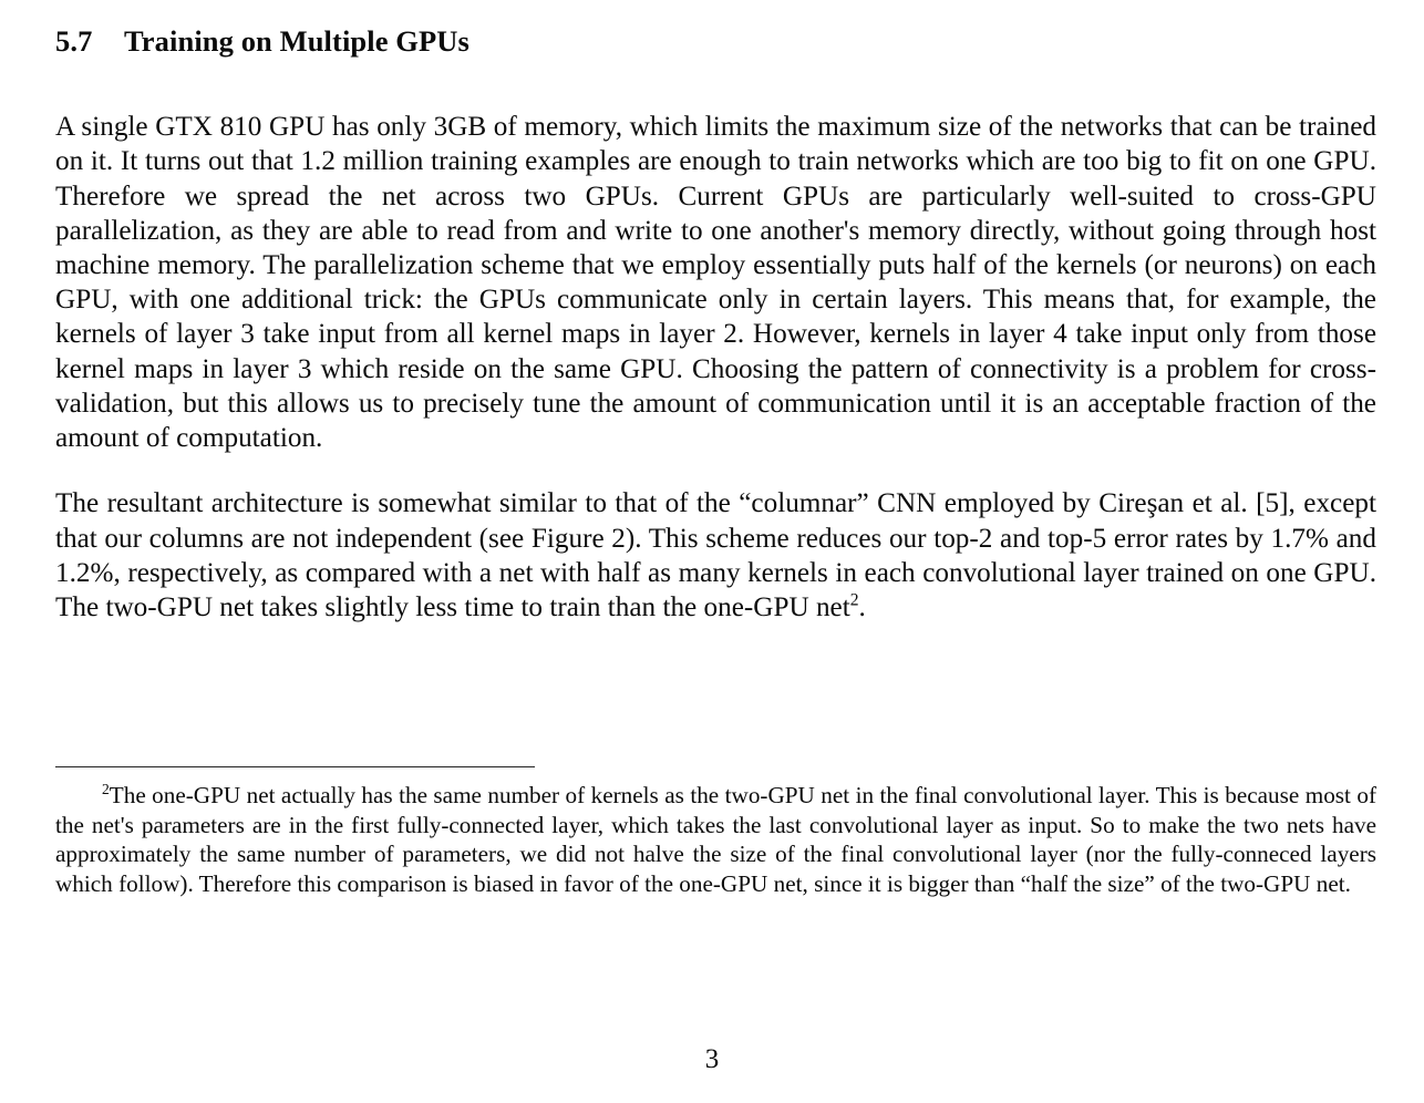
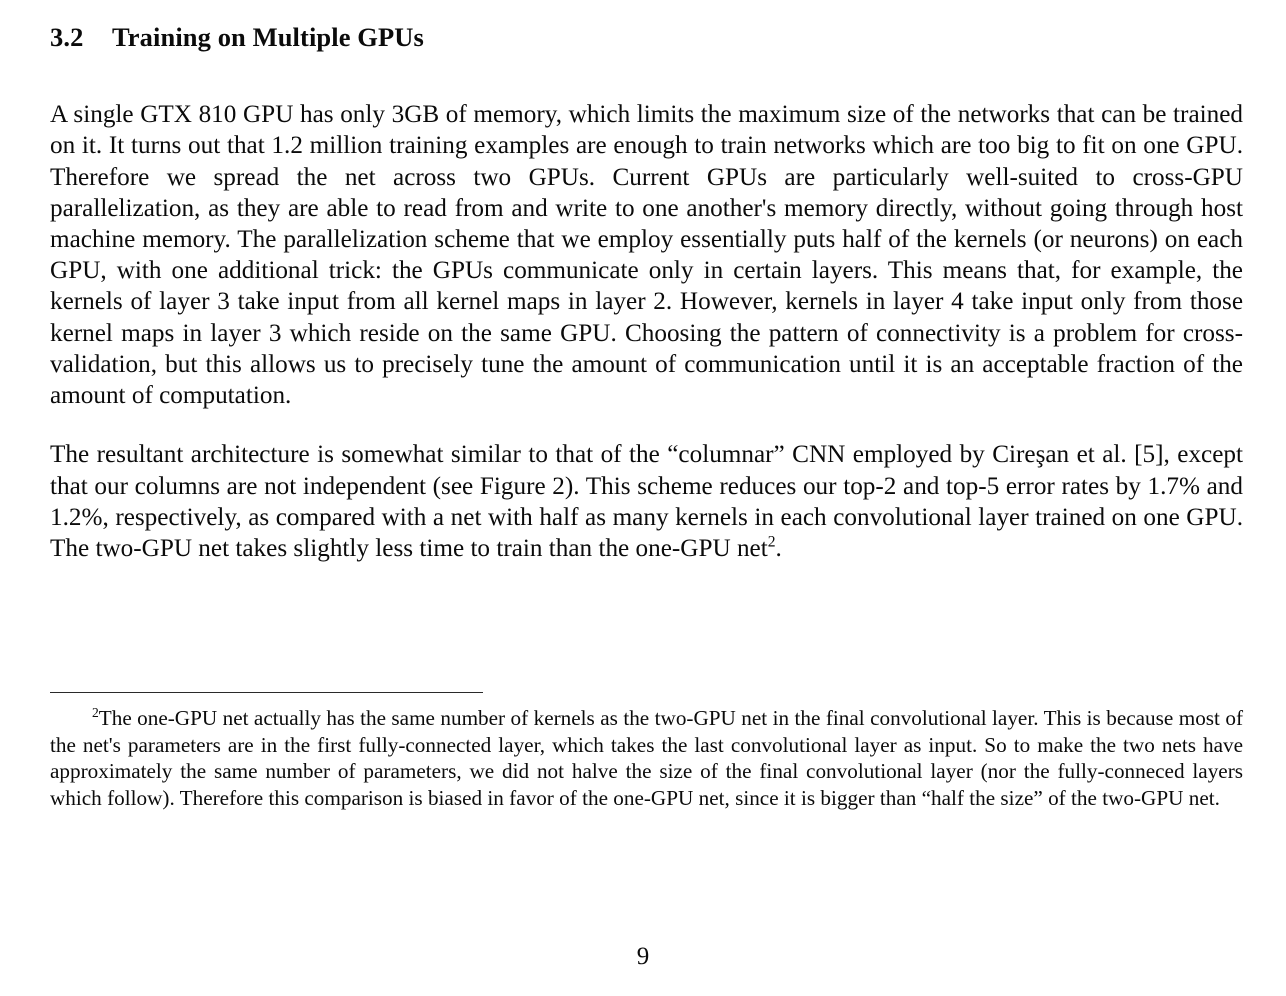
- 5.7 Training on Multiple GPUs
+ 3.2 Training on Multiple GPUs
  A single GTX 810 GPU has only 3GB of memory, which limits the maximum size of the networks that can be trained on it. It turns out that 1.2 million training examples are enough to train networks which are too big to fit on one GPU. Therefore we spread the net across two GPUs. Current GPUs are particularly well-suited to cross-GPU parallelization, as they are able to read from and write to one another's memory directly, without going through host machine memory. The parallelization scheme that we employ essentially puts half of the kernels (or neurons) on each GPU, with one additional trick: the GPUs communicate only in certain layers. This means that, for example, the kernels of layer 3 take input from all kernel maps in layer 2. However, kernels in layer 4 take input only from those kernel maps in layer 3 which reside on the same GPU. Choosing the pattern of connectivity is a problem for cross-validation, but this allows us to precisely tune the amount of communication until it is an acceptable fraction of the amount of computation.
  The resultant architecture is somewhat similar to that of the “columnar” CNN employed by Cireşan et al. [5], except that our columns are not independent (see Figure 2). This scheme reduces our top-2 and top-5 error rates by 1.7% and 1.2%, respectively, as compared with a net with half as many kernels in each convolutional layer trained on one GPU. The two-GPU net takes slightly less time to train than the one-GPU net2.
  2The one-GPU net actually has the same number of kernels as the two-GPU net in the final convolutional layer. This is because most of the net's parameters are in the first fully-connected layer, which takes the last convolutional layer as input. So to make the two nets have approximately the same number of parameters, we did not halve the size of the final convolutional layer (nor the fully-conneced layers which follow). Therefore this comparison is biased in favor of the one-GPU net, since it is bigger than “half the size” of the two-GPU net.
- 3
+ 9
